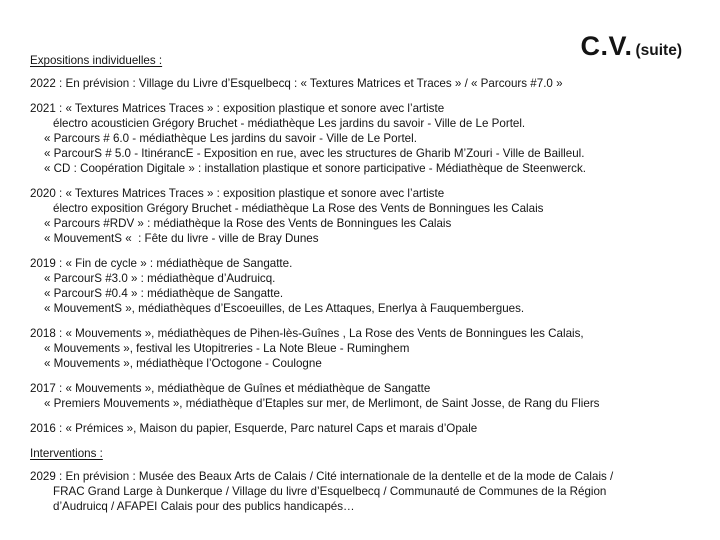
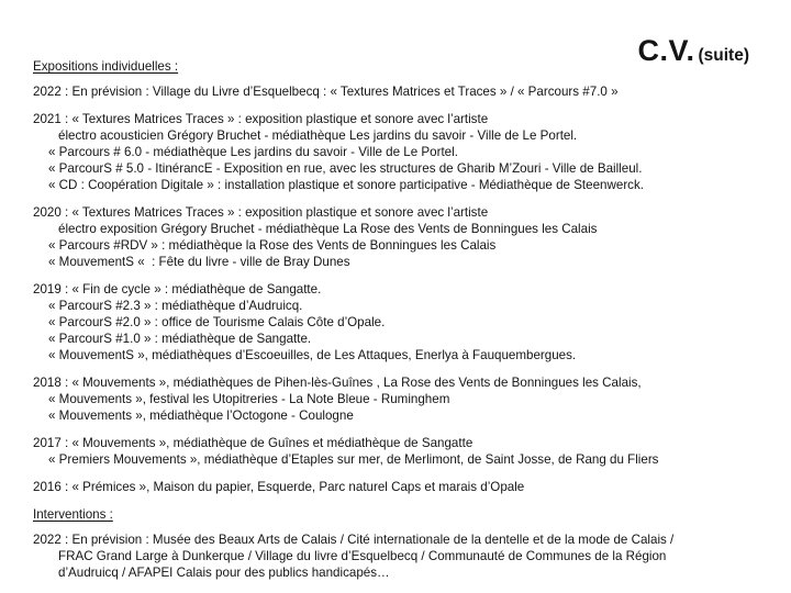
  C.V. (suite)
  Expositions individuelles :
  2022 : En prévision : Village du Livre d’Esquelbecq : « Textures Matrices et Traces » / « Parcours #7.0 »
  2021 : « Textures Matrices Traces » : exposition plastique et sonore avec l’artiste
  électro acousticien Grégory Bruchet - médiathèque Les jardins du savoir - Ville de Le Portel.
  « Parcours # 6.0 - médiathèque Les jardins du savoir - Ville de Le Portel.
  « ParcourS # 5.0 - ItinérancE - Exposition en rue, avec les structures de Gharib M’Zouri - Ville de Bailleul.
  « CD : Coopération Digitale » : installation plastique et sonore participative - Médiathèque de Steenwerck.
  2020 : « Textures Matrices Traces » : exposition plastique et sonore avec l’artiste
  électro exposition Grégory Bruchet - médiathèque La Rose des Vents de Bonningues les Calais
  « Parcours #RDV » : médiathèque la Rose des Vents de Bonningues les Calais
  « MouvementS « : Fête du livre - ville de Bray Dunes
  2019 : « Fin de cycle » : médiathèque de Sangatte.
- « ParcourS #3.0 » : médiathèque d’Audruicq.
+ « ParcourS #2.3 » : médiathèque d’Audruicq.
+ « ParcourS #2.0 » : office de Tourisme Calais Côte d’Opale.
- « ParcourS #0.4 » : médiathèque de Sangatte.
+ « ParcourS #1.0 » : médiathèque de Sangatte.
  « MouvementS », médiathèques d’Escoeuilles, de Les Attaques, Enerlya à Fauquembergues.
  2018 : « Mouvements », médiathèques de Pihen-lès-Guînes , La Rose des Vents de Bonningues les Calais,
  « Mouvements », festival les Utopitreries - La Note Bleue - Ruminghem
  « Mouvements », médiathèque l’Octogone - Coulogne
  2017 : « Mouvements », médiathèque de Guînes et médiathèque de Sangatte
  « Premiers Mouvements », médiathèque d’Etaples sur mer, de Merlimont, de Saint Josse, de Rang du Fliers
  2016 : « Prémices », Maison du papier, Esquerde, Parc naturel Caps et marais d’Opale
  Interventions :
- 2029 : En prévision : Musée des Beaux Arts de Calais / Cité internationale de la dentelle et de la mode de Calais /
+ 2022 : En prévision : Musée des Beaux Arts de Calais / Cité internationale de la dentelle et de la mode de Calais /
  FRAC Grand Large à Dunkerque / Village du livre d’Esquelbecq / Communauté de Communes de la Région
  d’Audruicq / AFAPEI Calais pour des publics handicapés…
